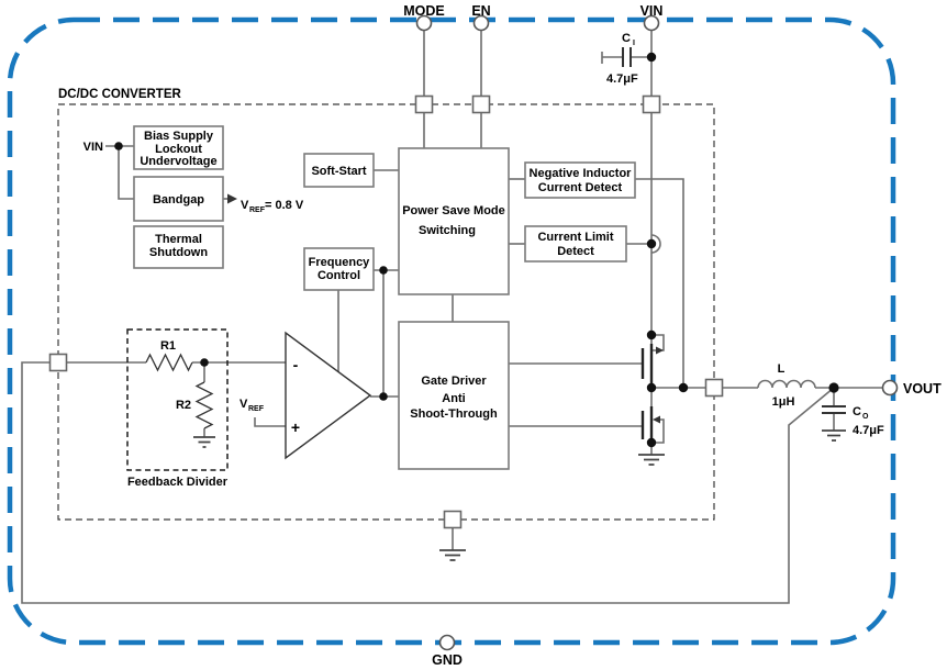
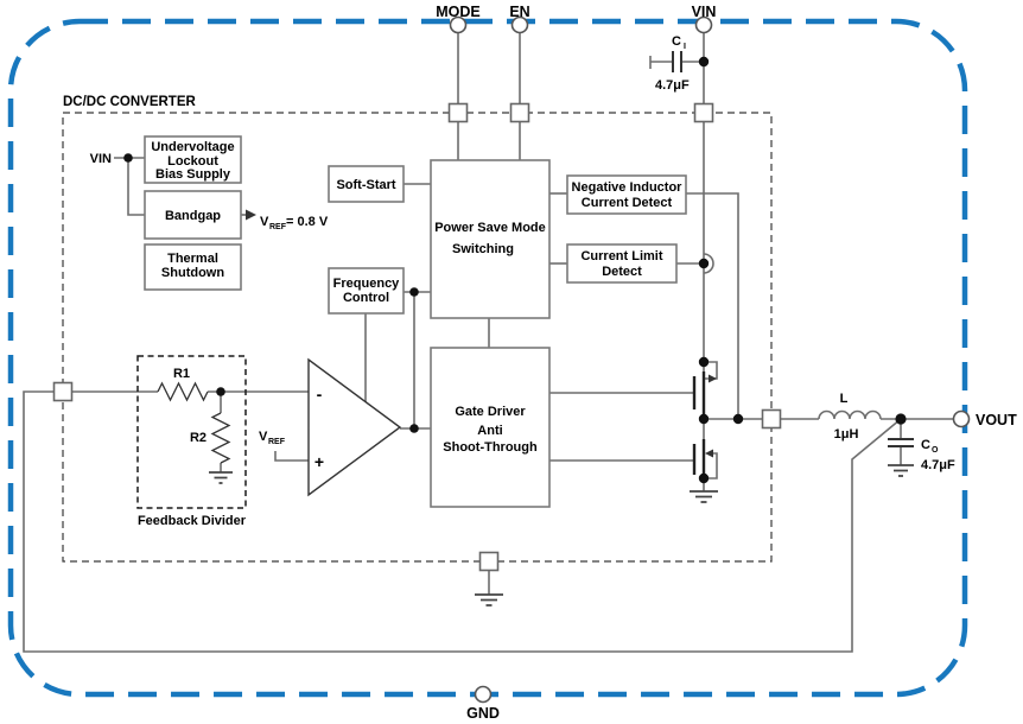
  DC/DC CONVERTER
  MODE
  EN
  VIN
  VOUT
  GND
- Bias Supply
+ Undervoltage
  Lockout
- Undervoltage
+ Bias Supply
  Bandgap
  Thermal
  Shutdown
  Soft-Start
  Power Save Mode
  Switching
  Frequency
  Control
  Negative Inductor
  Current Detect
  Current Limit
  Detect
  Gate Driver
  Anti
  Shoot-Through
  VIN
  V
  = 0.8 V
  V
  R1
  R2
  Feedback Divider
  C
  4.7μF
  C
  4.7μF
  L
  1μH
  -
  +
